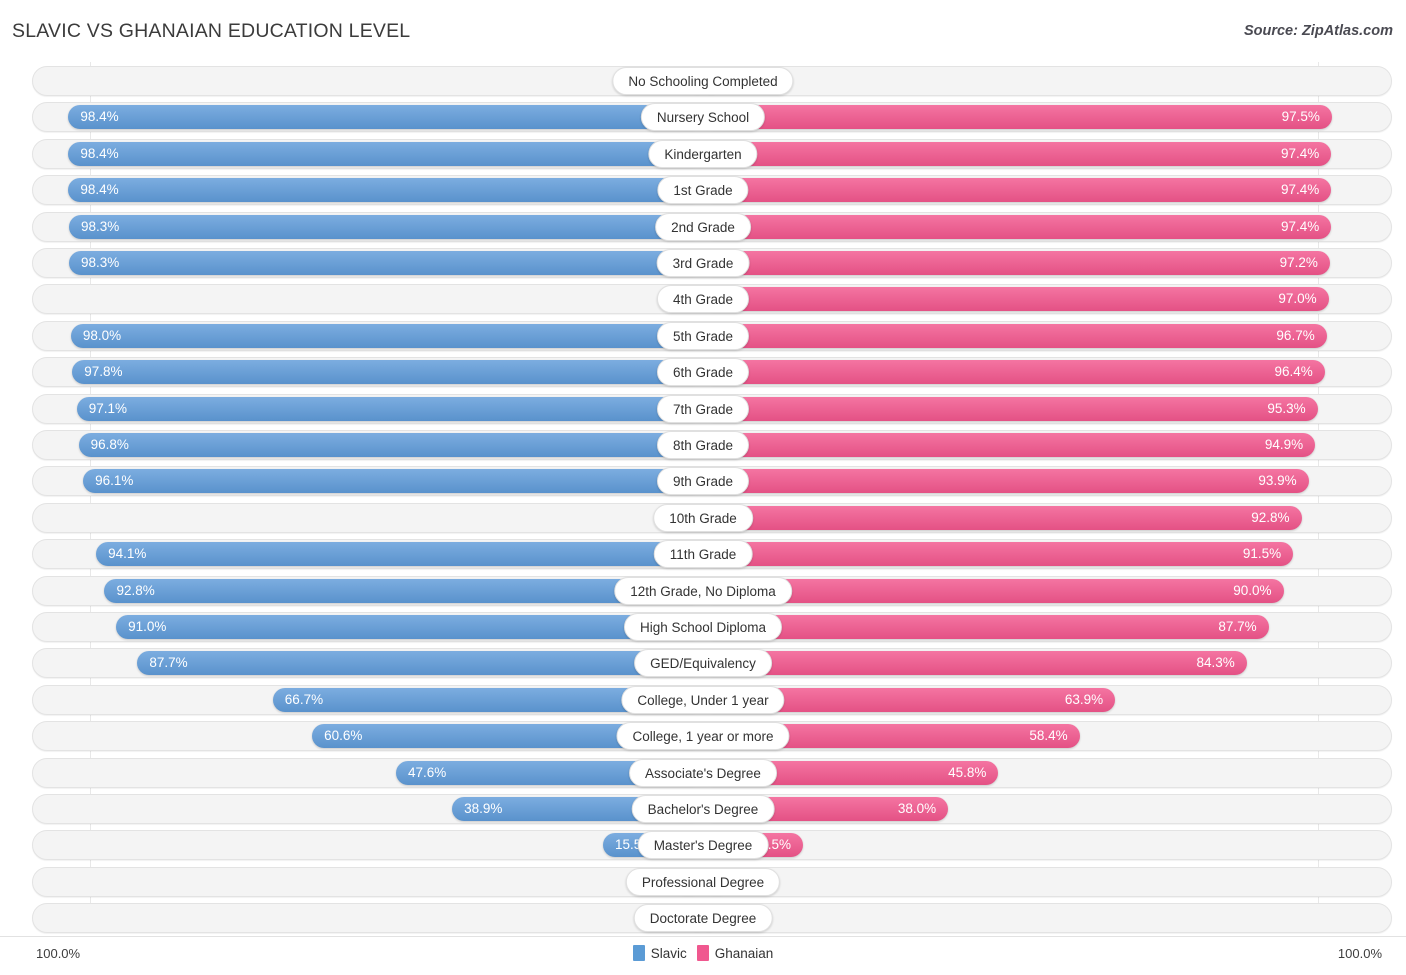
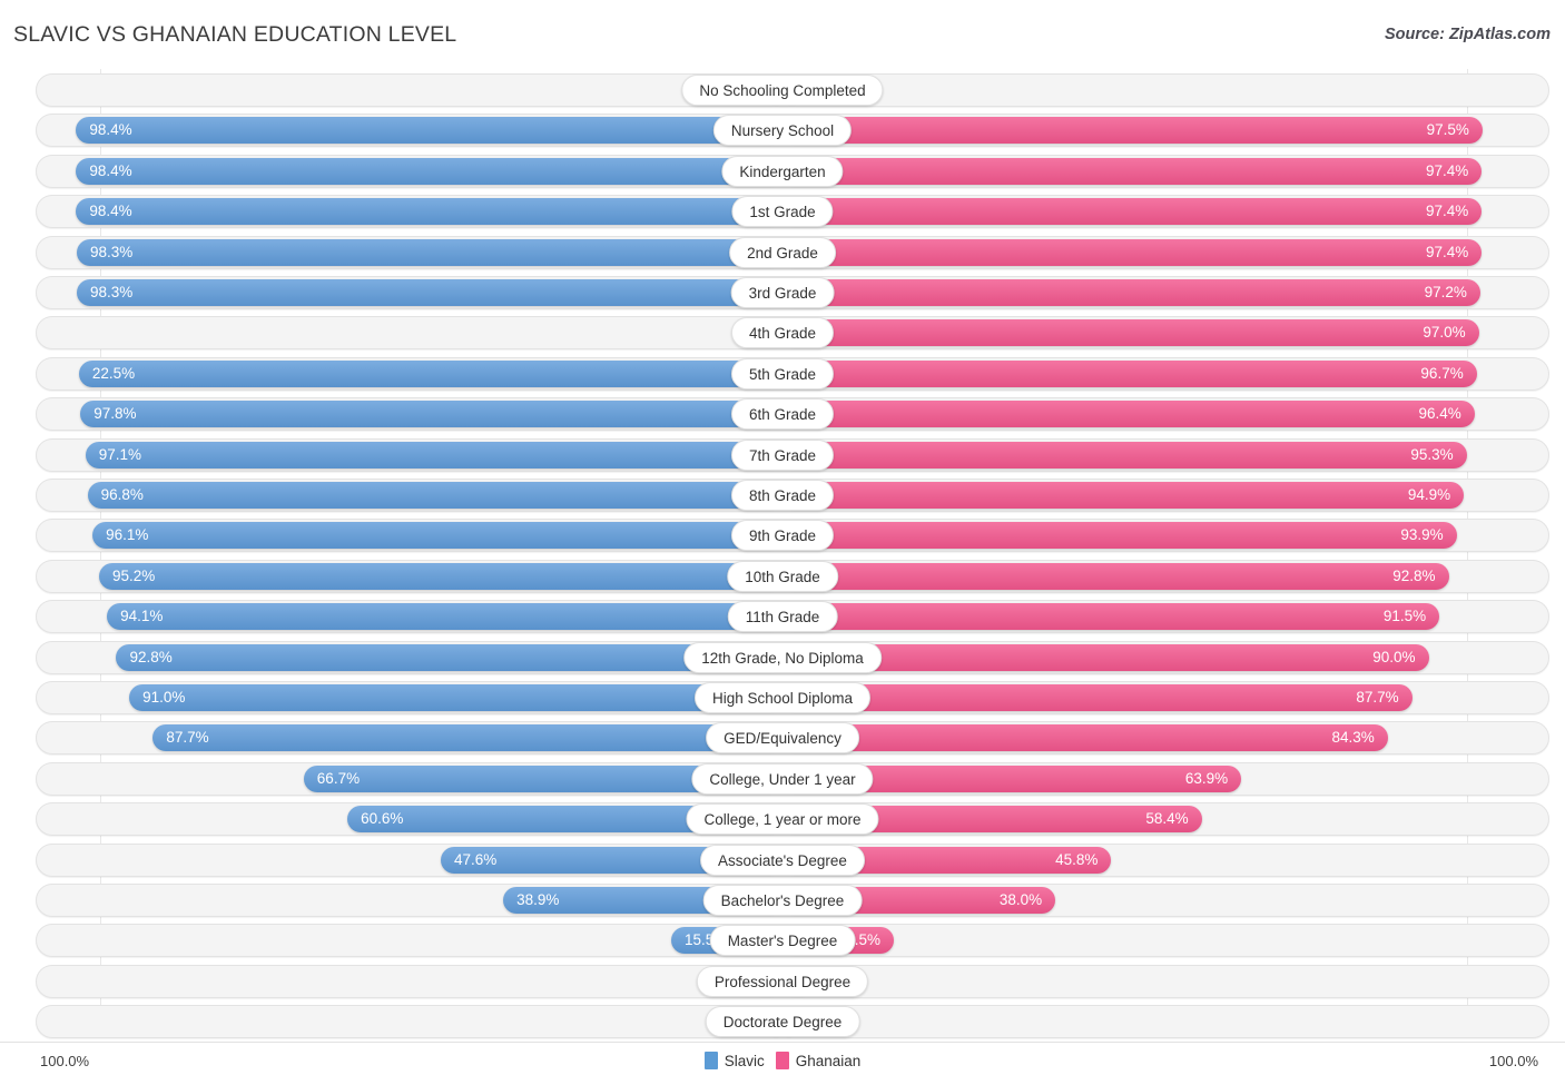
  SLAVIC VS GHANAIAN EDUCATION LEVEL
  Source: ZipAtlas.com
  No Schooling Completed
  98.4%
  97.5%
  Nursery School
  98.4%
  97.4%
  Kindergarten
  98.4%
  97.4%
  1st Grade
  98.3%
  97.4%
  2nd Grade
  98.3%
  97.2%
  3rd Grade
  97.0%
  4th Grade
- 98.0%
+ 22.5%
  96.7%
  5th Grade
  97.8%
  96.4%
  6th Grade
  97.1%
  95.3%
  7th Grade
  96.8%
  94.9%
  8th Grade
  96.1%
  93.9%
  9th Grade
+ 95.2%
  92.8%
  10th Grade
  94.1%
  91.5%
  11th Grade
  92.8%
  90.0%
  12th Grade, No Diploma
  91.0%
  87.7%
  High School Diploma
  87.7%
  84.3%
  GED/Equivalency
  66.7%
  63.9%
  College, Under 1 year
  60.6%
  58.4%
  College, 1 year or more
  47.6%
  45.8%
  Associate's Degree
  38.9%
  38.0%
  Bachelor's Degree
  Master's Degree
  Professional Degree
  Doctorate Degree
  100.0%
  100.0%
  Slavic
  Ghanaian
